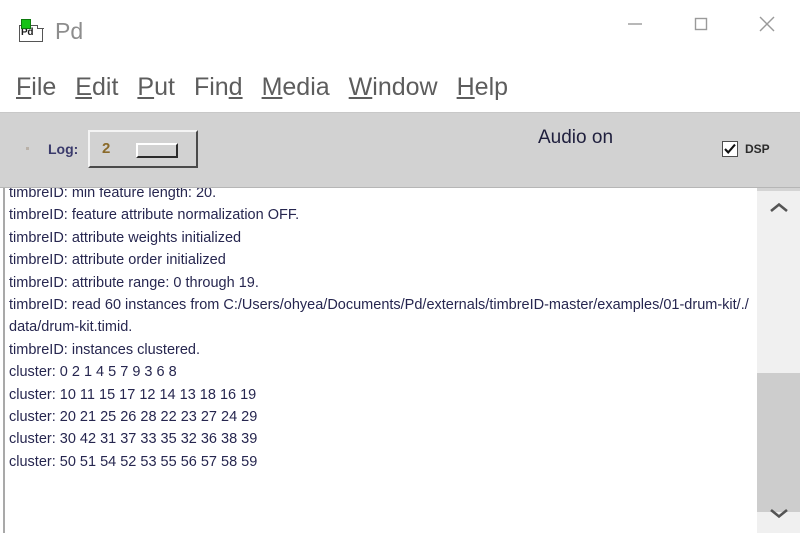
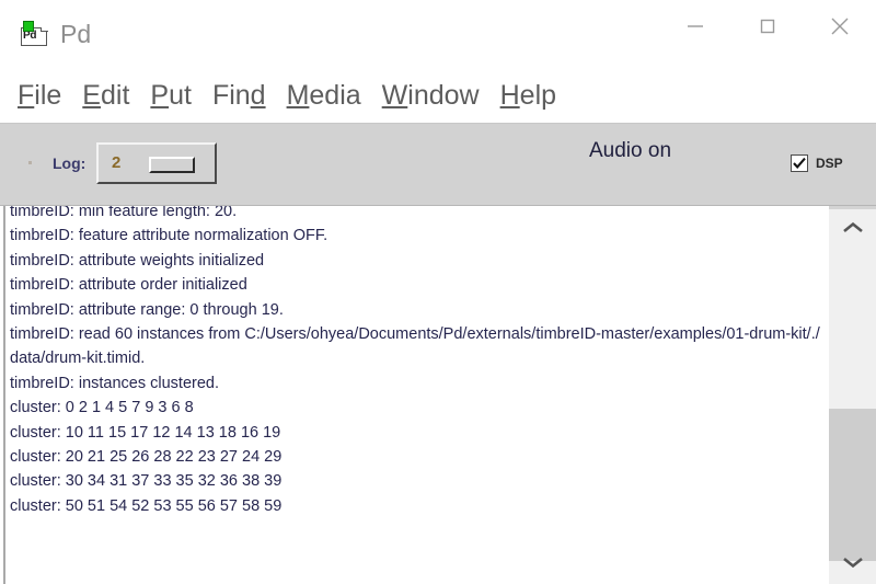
  Pd
  Pd
  File
  Edit
  Put
  Find
  Media
  Window
  Help
  Log:
  2
  Audio on
  DSP
  timbreID: min feature length: 20.
  timbreID: feature attribute normalization OFF.
  timbreID: attribute weights initialized
  timbreID: attribute order initialized
  timbreID: attribute range: 0 through 19.
  timbreID: read 60 instances from C:/Users/ohyea/Documents/Pd/externals/timbreID-master/examples/01-drum-kit/./data/drum-kit.timid.
  timbreID: instances clustered.
  cluster: 0 2 1 4 5 7 9 3 6 8
  cluster: 10 11 15 17 12 14 13 18 16 19
  cluster: 20 21 25 26 28 22 23 27 24 29
- cluster: 30 42 31 37 33 35 32 36 38 39
+ cluster: 30 34 31 37 33 35 32 36 38 39
  cluster: 50 51 54 52 53 55 56 57 58 59
